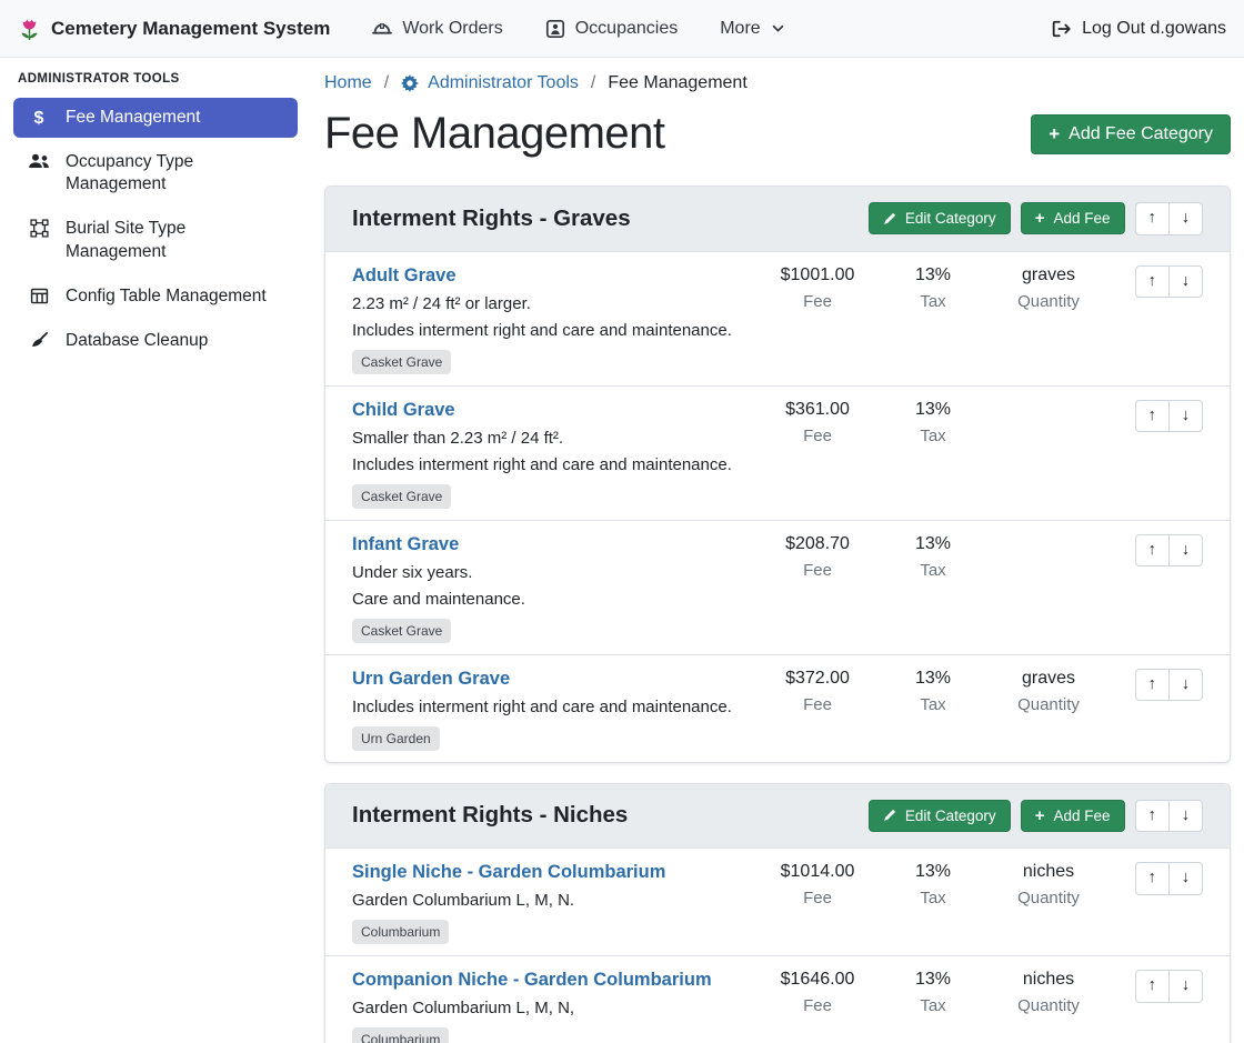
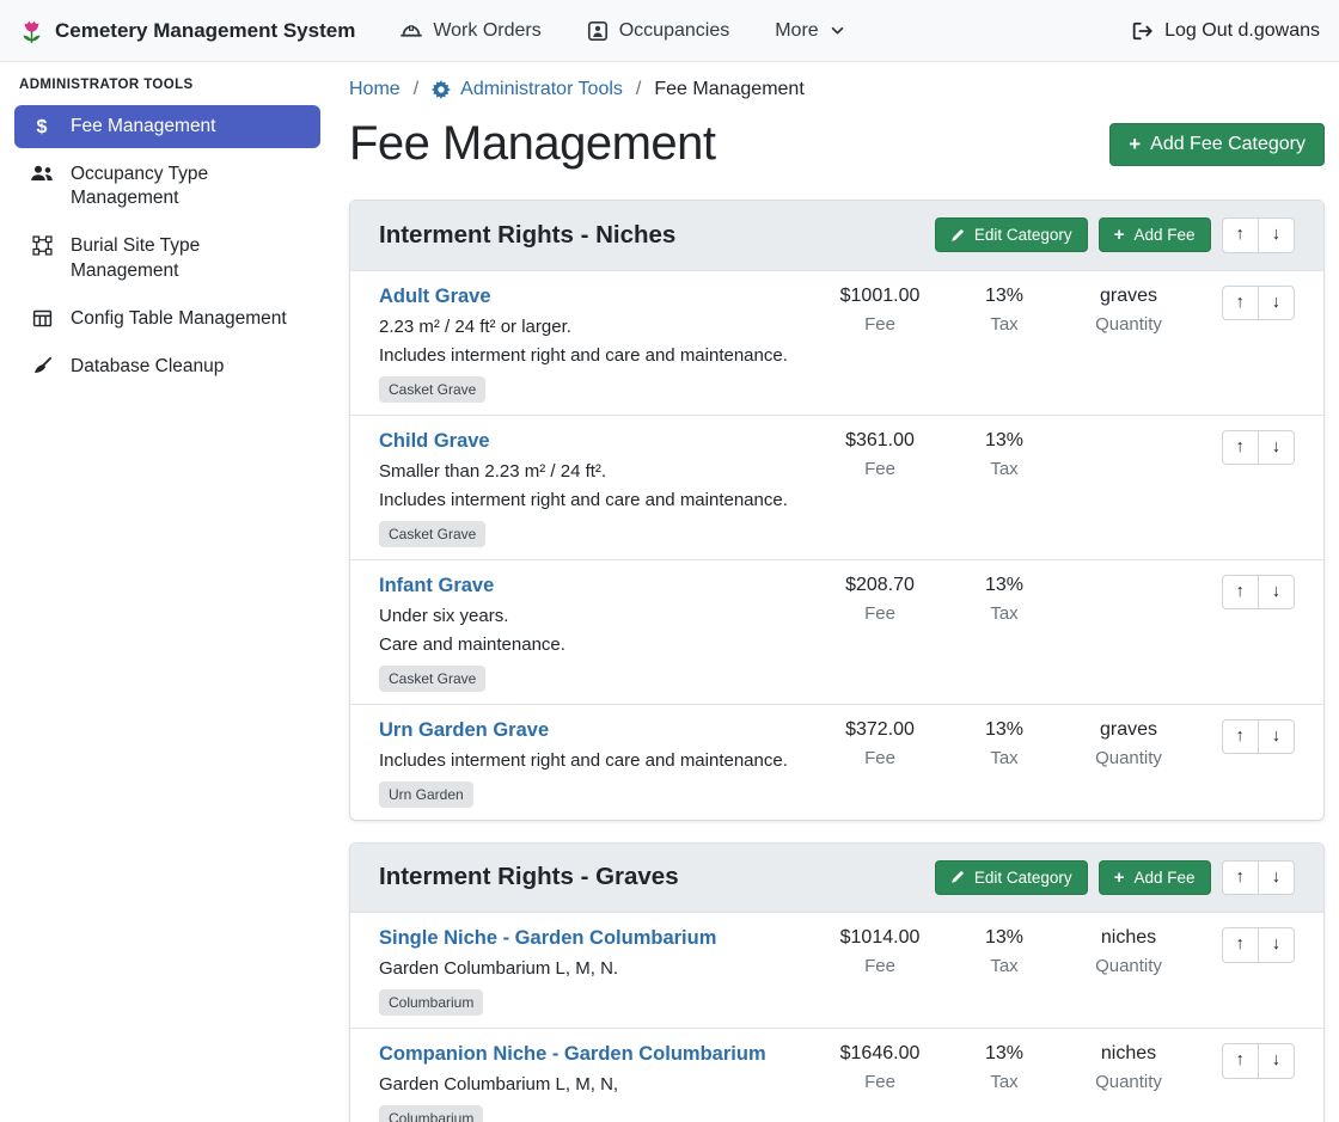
  Cemetery Management System
  Work Orders
  Occupancies
  More
  Log Out d.gowans
  ADMINISTRATOR TOOLS
  $
  Fee Management
  Occupancy Type Management
  Burial Site Type Management
  Config Table Management
  Database Cleanup
  Home
  /
  Administrator Tools
  /
  Fee Management
  Fee Management
  +
  Add Fee Category
- Interment Rights - Graves
+ Interment Rights - Niches
  Edit Category
  +
  Add Fee
  ↑
  ↓
  Adult Grave
  2.23 m² / 24 ft² or larger.
  Includes interment right and care and maintenance.
  Casket Grave
  $1001.00
  Fee
  13%
  Tax
  graves
  Quantity
  ↑
  ↓
  Child Grave
  Smaller than 2.23 m² / 24 ft².
  Includes interment right and care and maintenance.
  Casket Grave
  $361.00
  Fee
  13%
  Tax
  ↑
  ↓
  Infant Grave
  Under six years.
  Care and maintenance.
  Casket Grave
  $208.70
  Fee
  13%
  Tax
  ↑
  ↓
  Urn Garden Grave
  Includes interment right and care and maintenance.
  Urn Garden
  $372.00
  Fee
  13%
  Tax
  graves
  Quantity
  ↑
  ↓
- Interment Rights - Niches
+ Interment Rights - Graves
  Edit Category
  +
  Add Fee
  ↑
  ↓
  Single Niche - Garden Columbarium
  Garden Columbarium L, M, N.
  Columbarium
  $1014.00
  Fee
  13%
  Tax
  niches
  Quantity
  ↑
  ↓
  Companion Niche - Garden Columbarium
  Garden Columbarium L, M, N,
  Columbarium
  $1646.00
  Fee
  13%
  Tax
  niches
  Quantity
  ↑
  ↓
